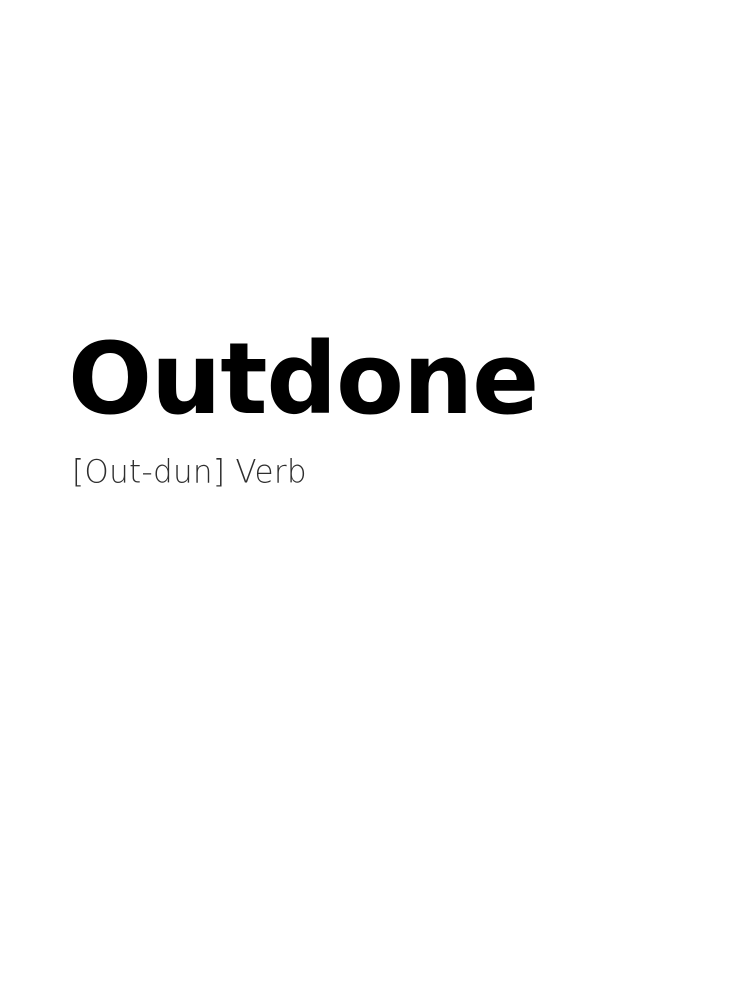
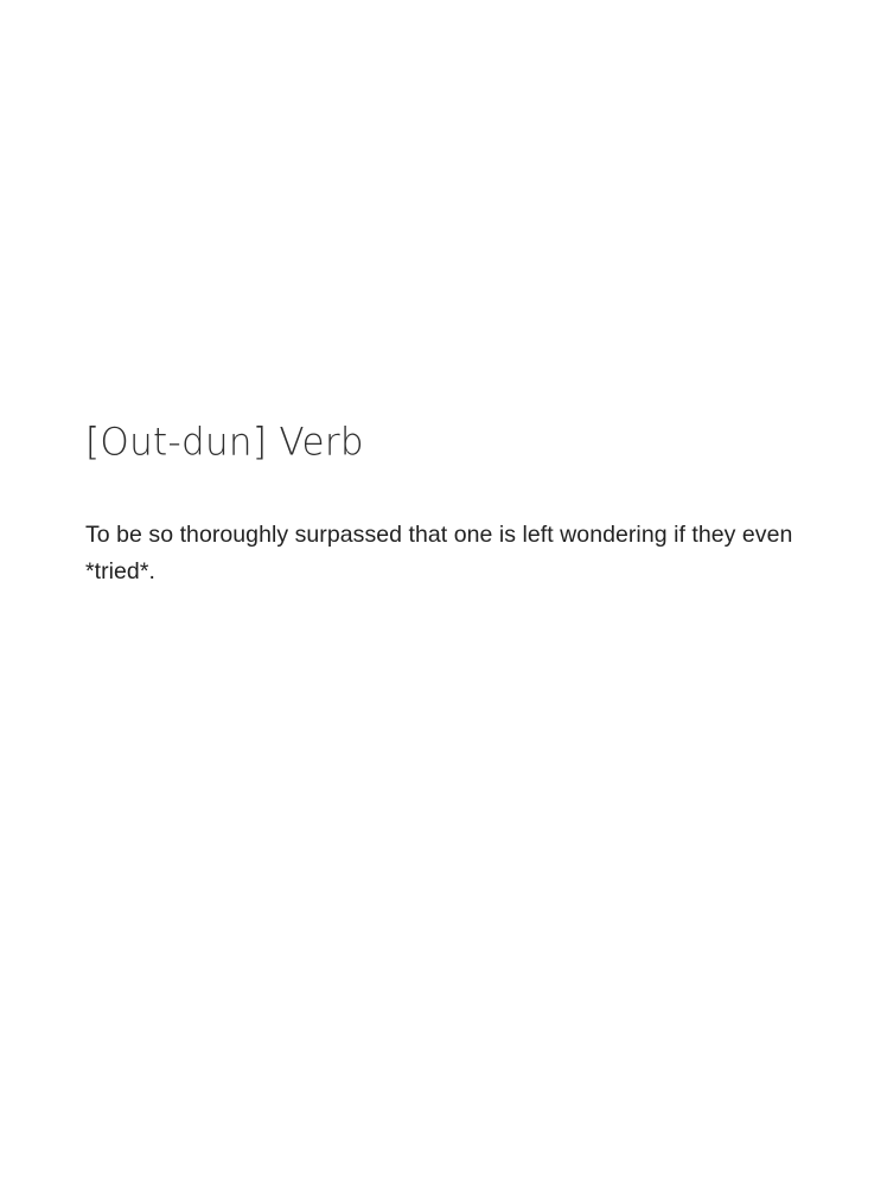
- Outdone
  [Out-dun] Verb
+ To be so thoroughly surpassed that one is left wondering if they even *tried*.
